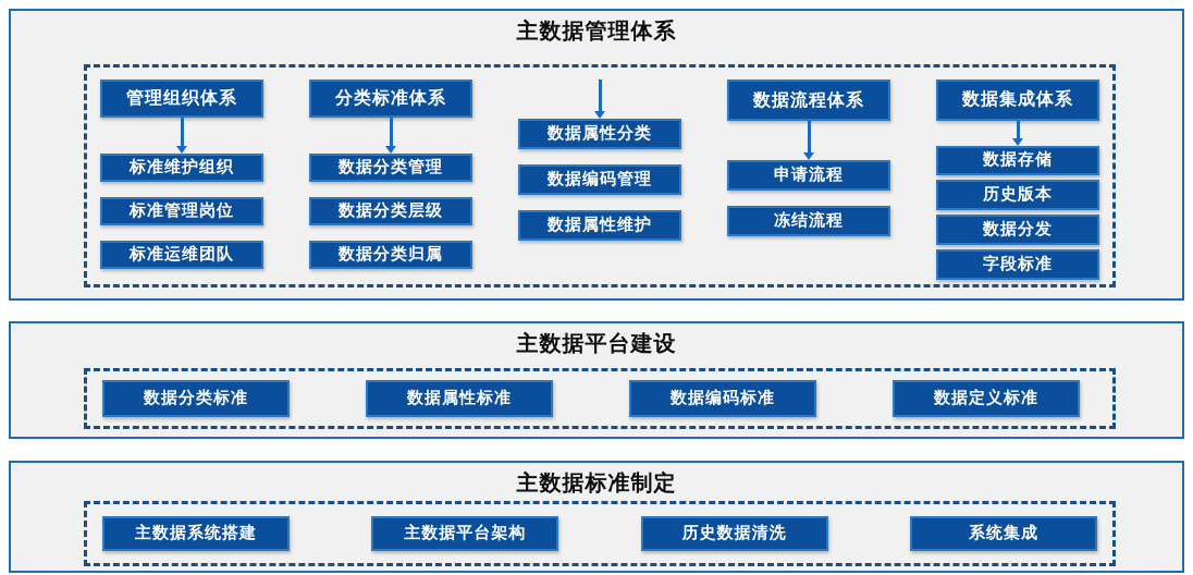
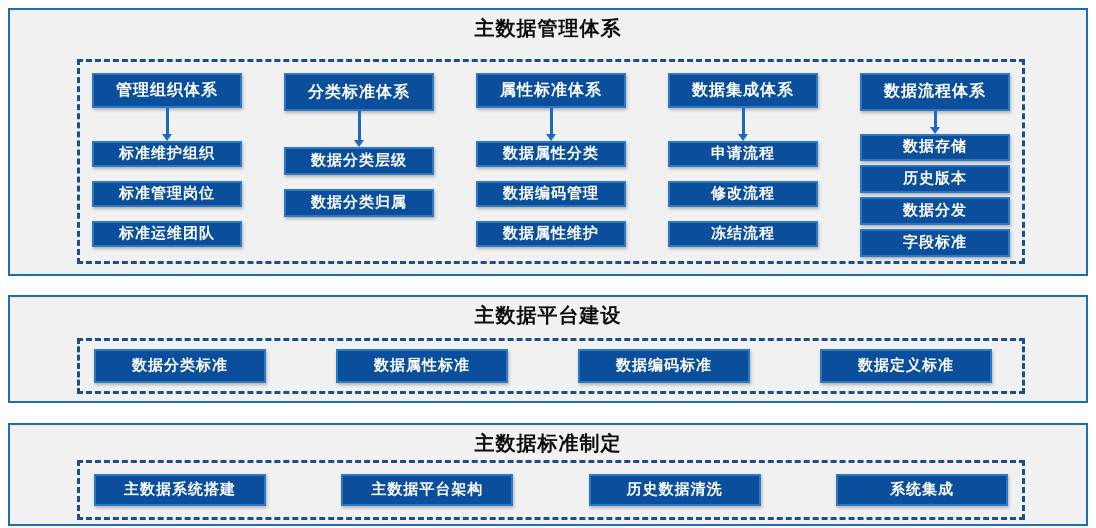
  主数据管理体系
  管理组织体系
  标准维护组织
  标准管理岗位
  标准运维团队
  分类标准体系
- 数据分类管理
  数据分类层级
  数据分类归属
+ 属性标准体系
  数据属性分类
  数据编码管理
  数据属性维护
- 数据流程体系
+ 数据集成体系
  申请流程
+ 修改流程
  冻结流程
- 数据集成体系
+ 数据流程体系
  数据存储
  历史版本
  数据分发
  字段标准
  主数据平台建设
  数据分类标准
  数据属性标准
  数据编码标准
  数据定义标准
  主数据标准制定
  主数据系统搭建
  主数据平台架构
  历史数据清洗
  系统集成
